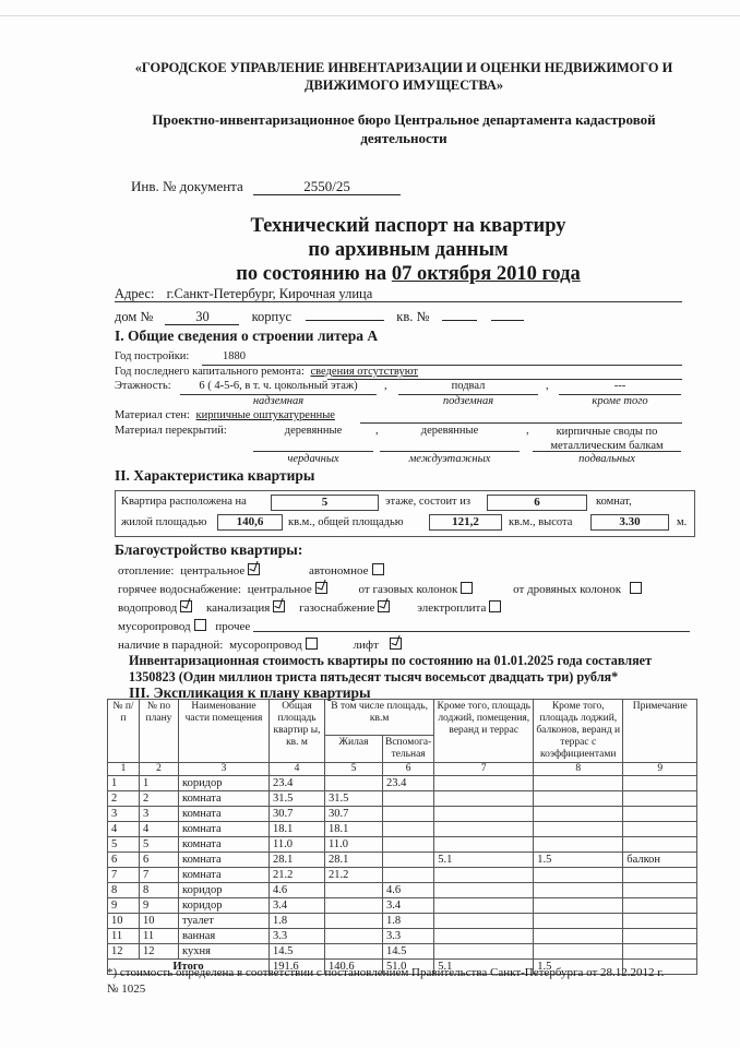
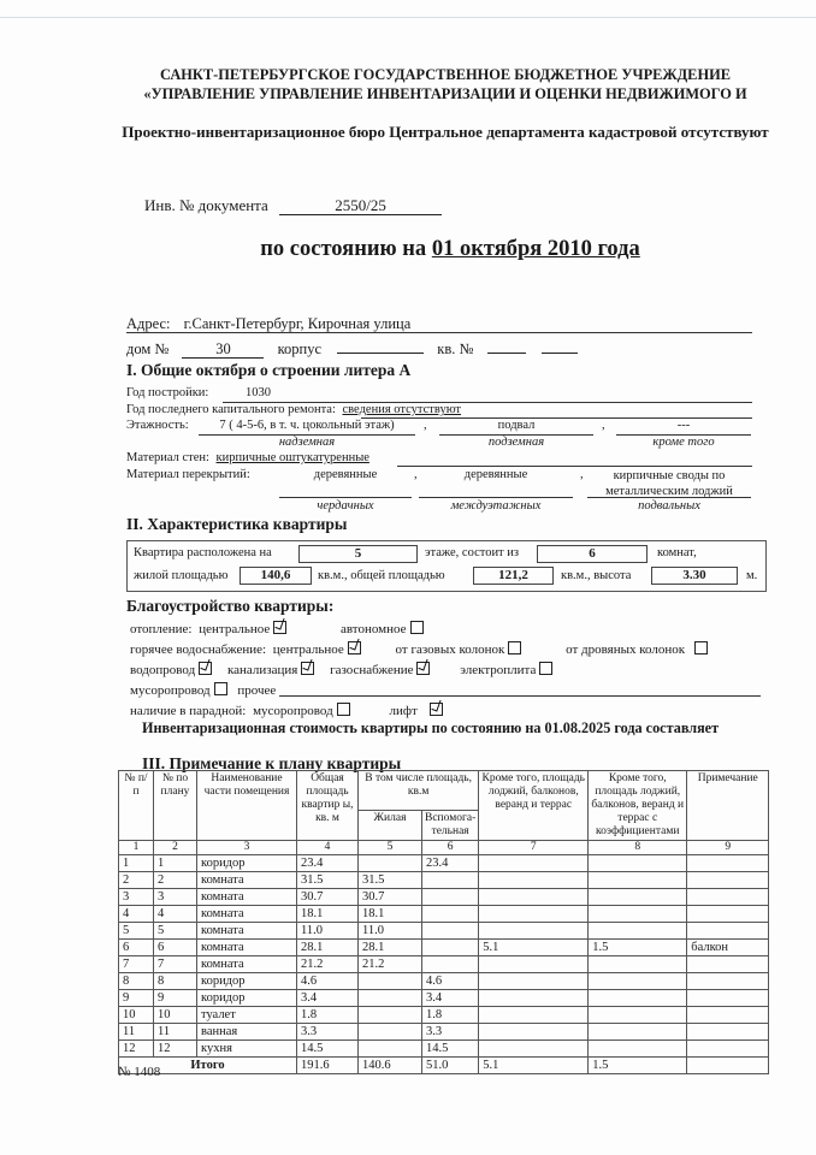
+ САНКТ-ПЕТЕРБУРГСКОЕ ГОСУДАРСТВЕННОЕ БЮДЖЕТНОЕ УЧРЕЖДЕНИЕ
- «ГОРОДСКОЕ УПРАВЛЕНИЕ ИНВЕНТАРИЗАЦИИ И ОЦЕНКИ НЕДВИЖИМОГО И
+ «УПРАВЛЕНИЕ УПРАВЛЕНИЕ ИНВЕНТАРИЗАЦИИ И ОЦЕНКИ НЕДВИЖИМОГО И
- ДВИЖИМОГО ИМУЩЕСТВА»
- Проектно-инвентаризационное бюро Центральное департамента кадастровой деятельности
+ Проектно-инвентаризационное бюро Центральное департамента кадастровой отсутствуют
  Инв. № документа 2550/25
- Технический паспорт на квартиру
- по архивным данным
- по состоянию на 07 октября 2010 года
+ по состоянию на 01 октября 2010 года
  Адрес: г.Санкт-Петербург, Кирочная улица
  дом № 30 корпус кв. №
- I. Общие сведения о строении литера А
+ I. Общие октября о строении литера А
- Год постройки: 1880
+ Год постройки: 1030
  Год последнего капитального ремонта: сведения отсутствуют
  Этажность:
- 6 ( 4-5-6, в т. ч. цокольный этаж)
+ 7 ( 4-5-6, в т. ч. цокольный этаж)
  ,
  подвал
  ,
  ---
  надземная
  подземная
  кроме того
  Материал стен: кирпичные оштукатуренные
  Материал перекрытий:
  деревянные
  ,
  деревянные
  ,
- кирпичные своды по металлическим балкам
+ кирпичные своды по металлическим лоджий
  чердачных
  междуэтажных
  подвальных
  II. Характеристика квартиры
  Квартира расположена на
  5
  этаже, состоит из
  6
  комнат,
  жилой площадью
  140,6
  кв.м., общей площадью
  121,2
  кв.м., высота
  3.30
  м.
  Благоустройство квартиры:
  отопление: центральное автономное
  горячее водоснабжение: центральное от газовых колонок от дровяных колонок
  водопровод канализация газоснабжение электроплита
  мусоропровод прочее
  наличие в парадной: мусоропровод лифт
- Инвентаризационная стоимость квартиры по состоянию на 01.01.2025 года составляет
+ Инвентаризационная стоимость квартиры по состоянию на 01.08.2025 года составляет
- 1350823 (Один миллион триста пятьдесят тысяч восемьсот двадцать три) рубля*
- III. Экспликация к плану квартиры
+ III. Примечание к плану квартиры
- № п/п	№ по плану	Наименование части помещения	Общая площадь квартир ы, кв. м	В том числе площадь, кв.м	Кроме того, площадь лоджий, помещения, веранд и террас	Кроме того, площадь лоджий, балконов, веранд и террас с коэффициентами	Примечание
+ № п/п	№ по плану	Наименование части помещения	Общая площадь квартир ы, кв. м	В том числе площадь, кв.м	Кроме того, площадь лоджий, балконов, веранд и террас	Кроме того, площадь лоджий, балконов, веранд и террас с коэффициентами	Примечание
  Жилая	Вспомога-тельная
  1	2	3	4	5	6	7	8	9
  1	1	коридор	23.4		23.4
  2	2	комната	31.5	31.5
  3	3	комната	30.7	30.7
  4	4	комната	18.1	18.1
  5	5	комната	11.0	11.0
  6	6	комната	28.1	28.1		5.1	1.5	балкон
  7	7	комната	21.2	21.2
  8	8	коридор	4.6		4.6
  9	9	коридор	3.4		3.4
  10	10	туалет	1.8		1.8
  11	11	ванная	3.3		3.3
  12	12	кухня	14.5		14.5
  Итого	191.6	140.6	51.0	5.1	1.5
- *) стоимость определена в соответствии с постановлением Правительства Санкт-Петербурга от 28.12.2012 г.
- № 1025
+ № 1408
